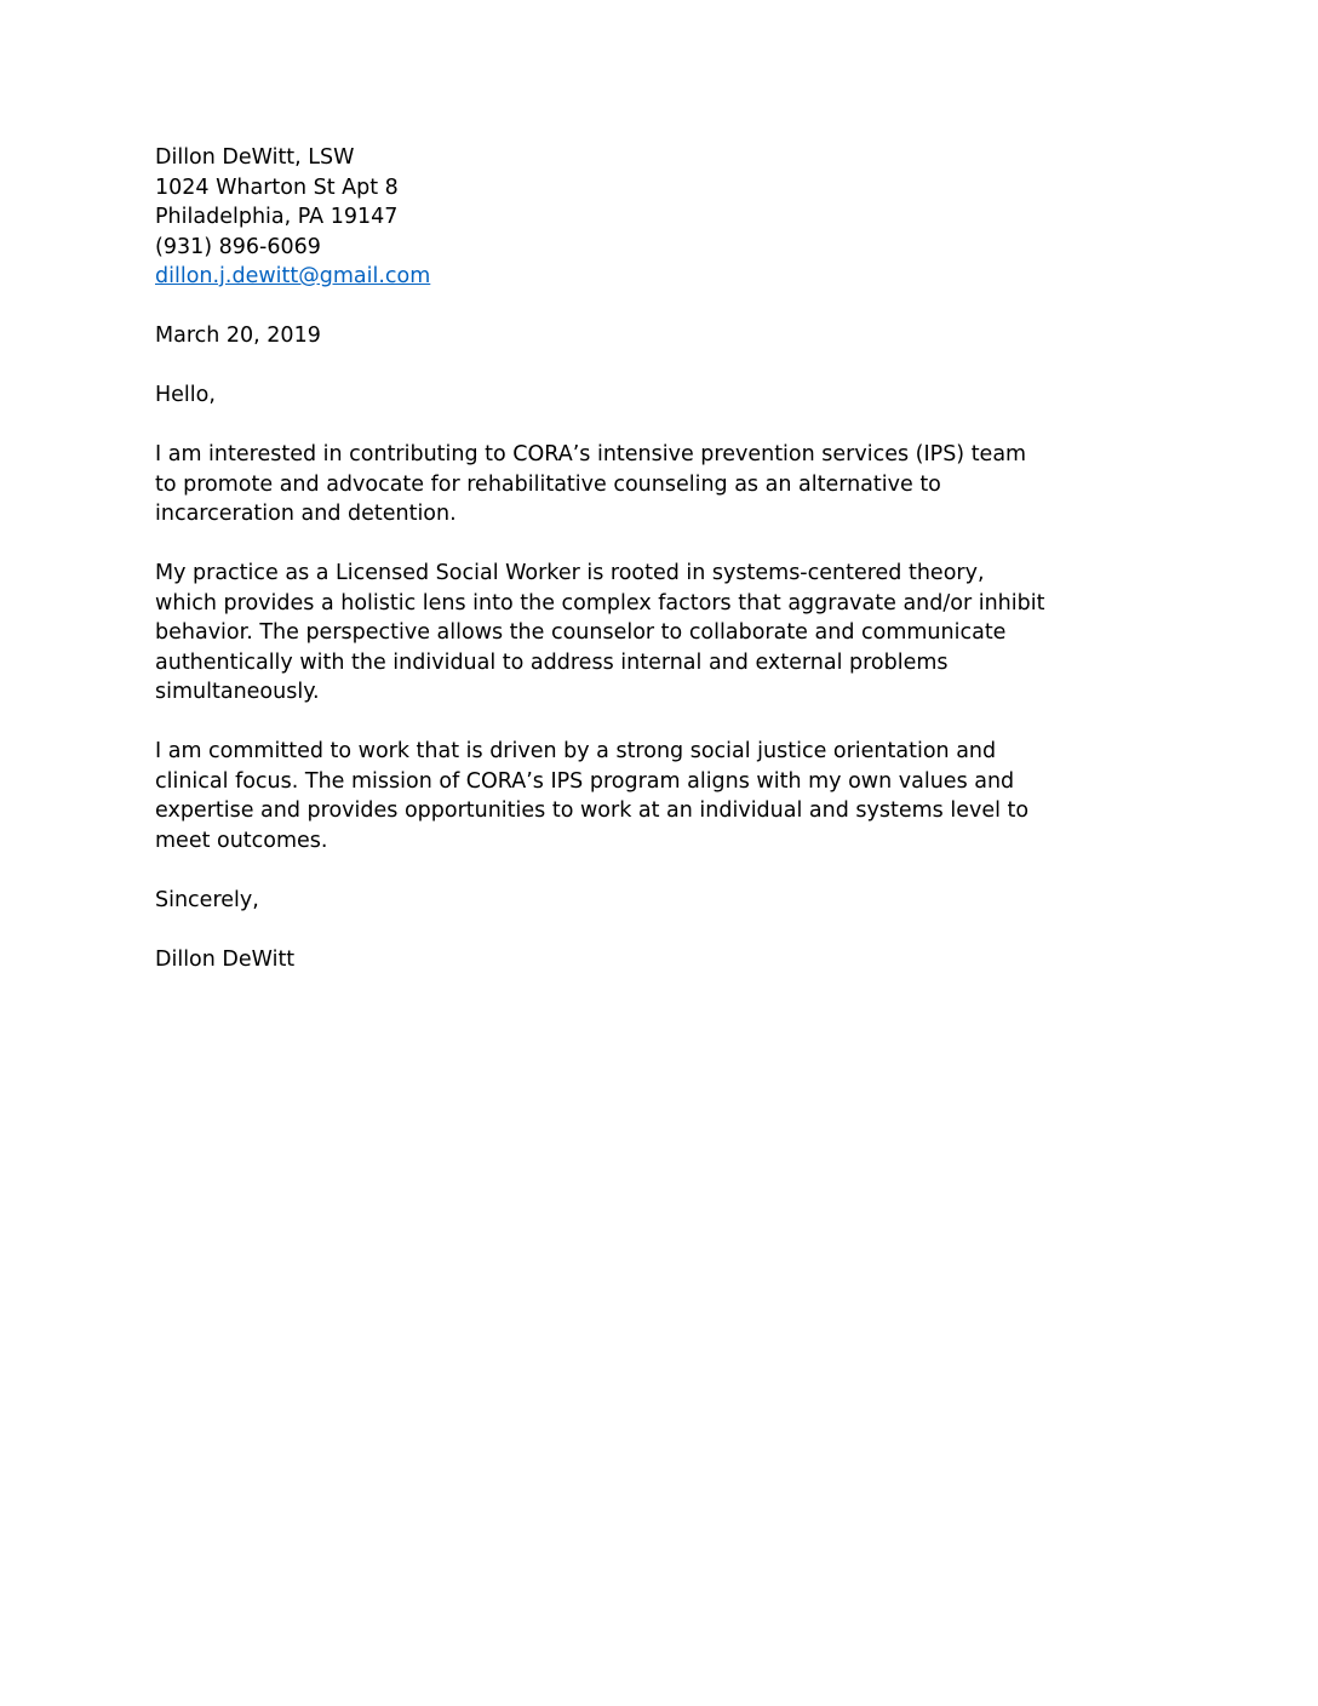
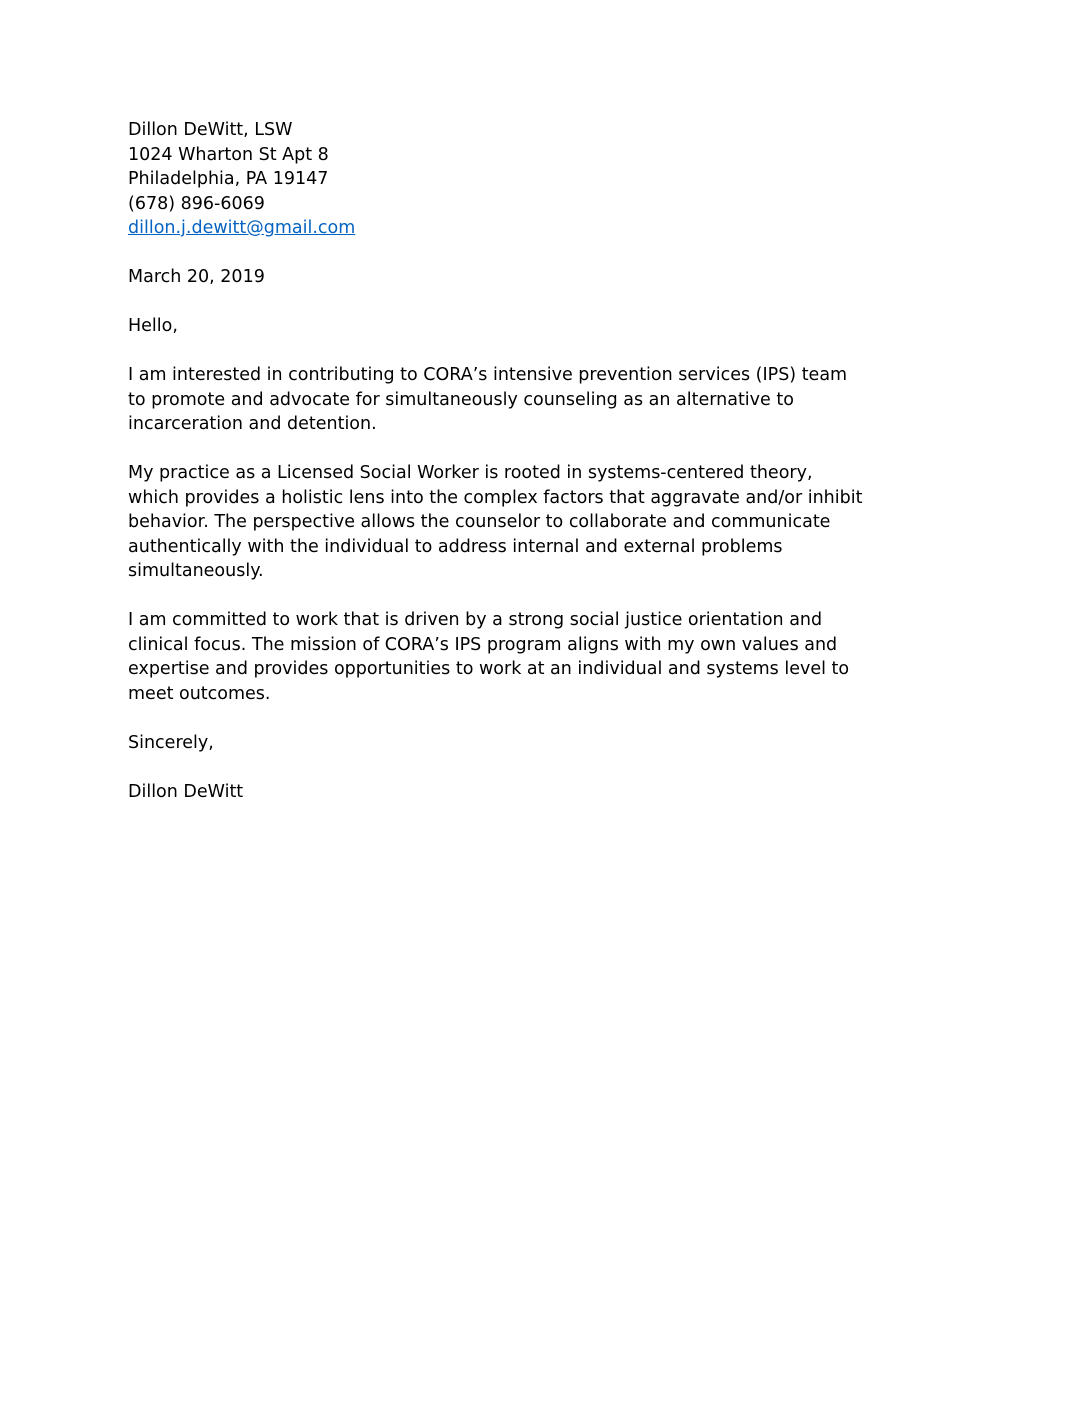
  Dillon DeWitt, LSW
  1024 Wharton St Apt 8
  Philadelphia, PA 19147
- (931) 896-6069
+ (678) 896-6069
  dillon.j.dewitt@gmail.com
  March 20, 2019
  Hello,
  I am interested in contributing to CORA’s intensive prevention services (IPS) team
- to promote and advocate for rehabilitative counseling as an alternative to
+ to promote and advocate for simultaneously counseling as an alternative to
  incarceration and detention.
  My practice as a Licensed Social Worker is rooted in systems-centered theory,
  which provides a holistic lens into the complex factors that aggravate and/or inhibit
  behavior. The perspective allows the counselor to collaborate and communicate
  authentically with the individual to address internal and external problems
  simultaneously.
  I am committed to work that is driven by a strong social justice orientation and
  clinical focus. The mission of CORA’s IPS program aligns with my own values and
  expertise and provides opportunities to work at an individual and systems level to
  meet outcomes.
  Sincerely,
  Dillon DeWitt
